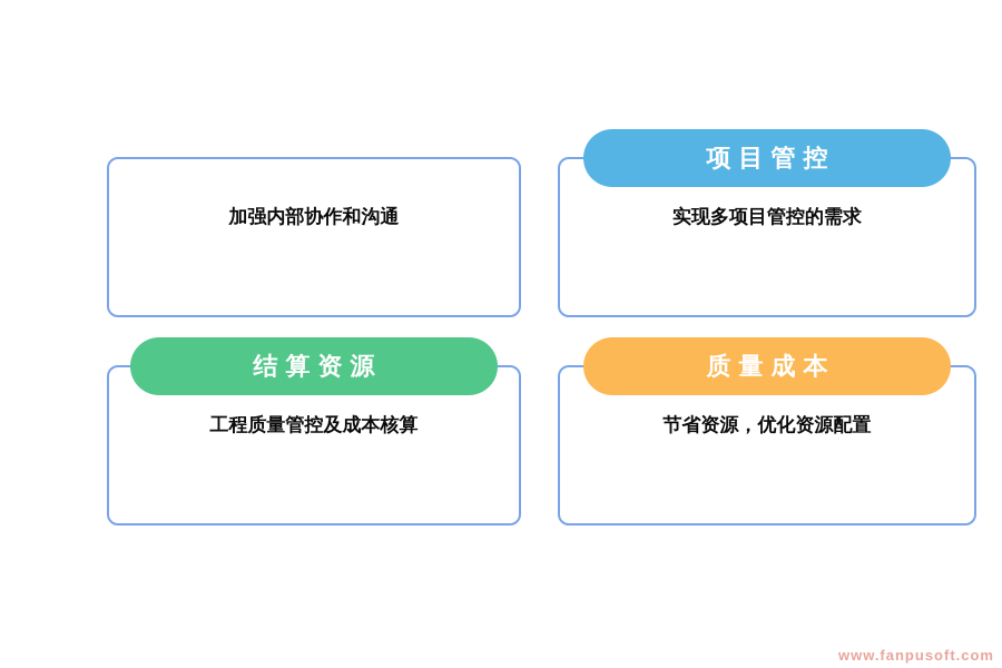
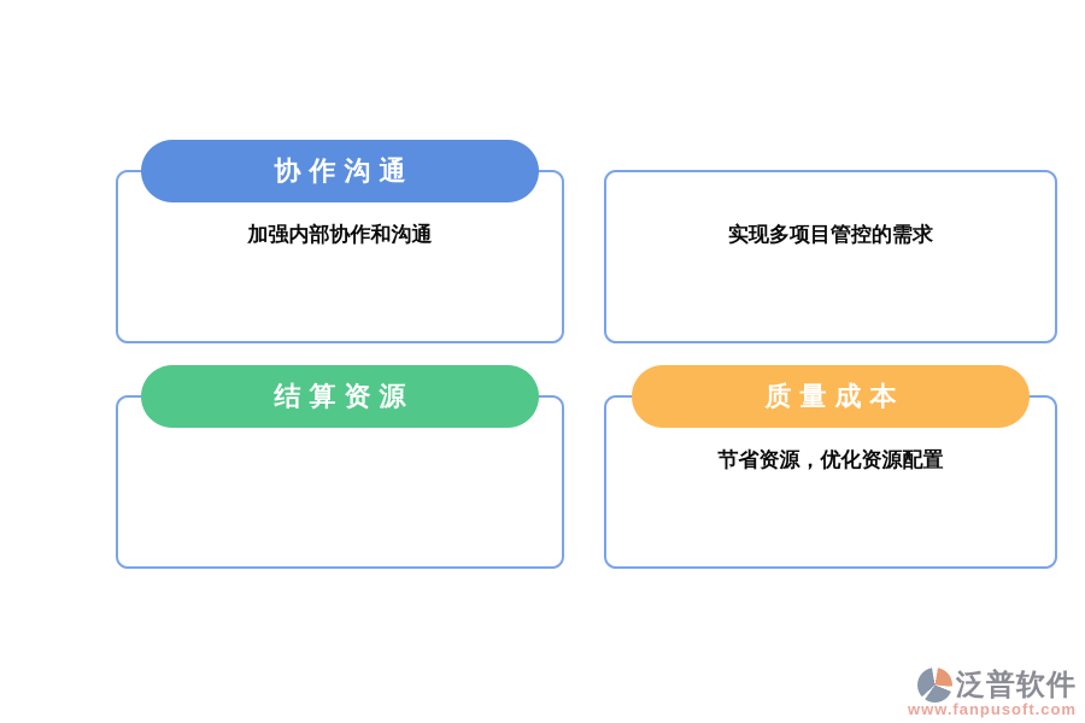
+ 协作沟通
  加强内部协作和沟通
- 项目管控
  实现多项目管控的需求
  结算资源
- 工程质量管控及成本核算
  质量成本
  节省资源，优化资源配置
+ 泛普软件
  www.fanpusoft.com
